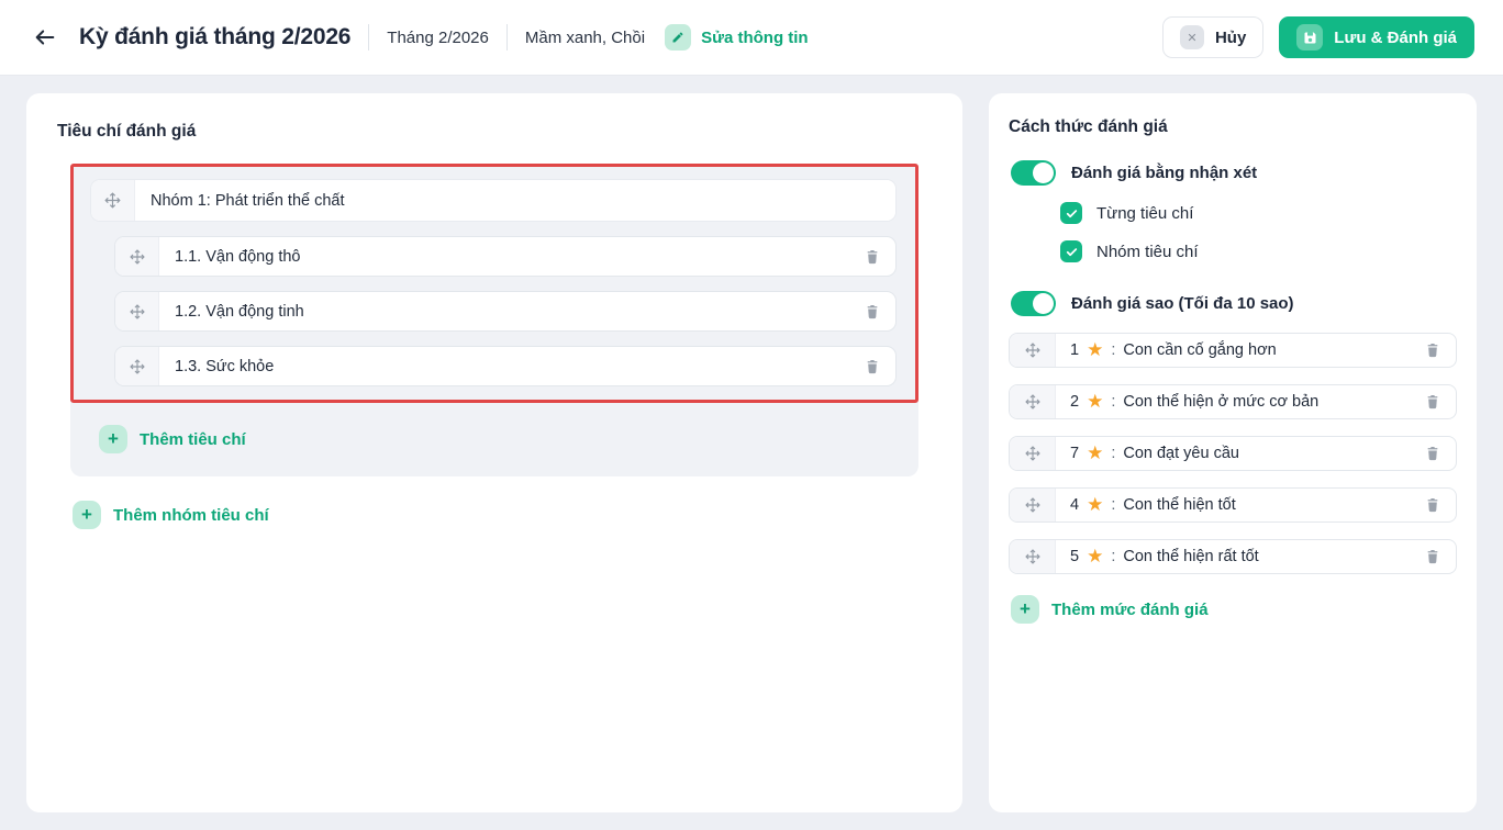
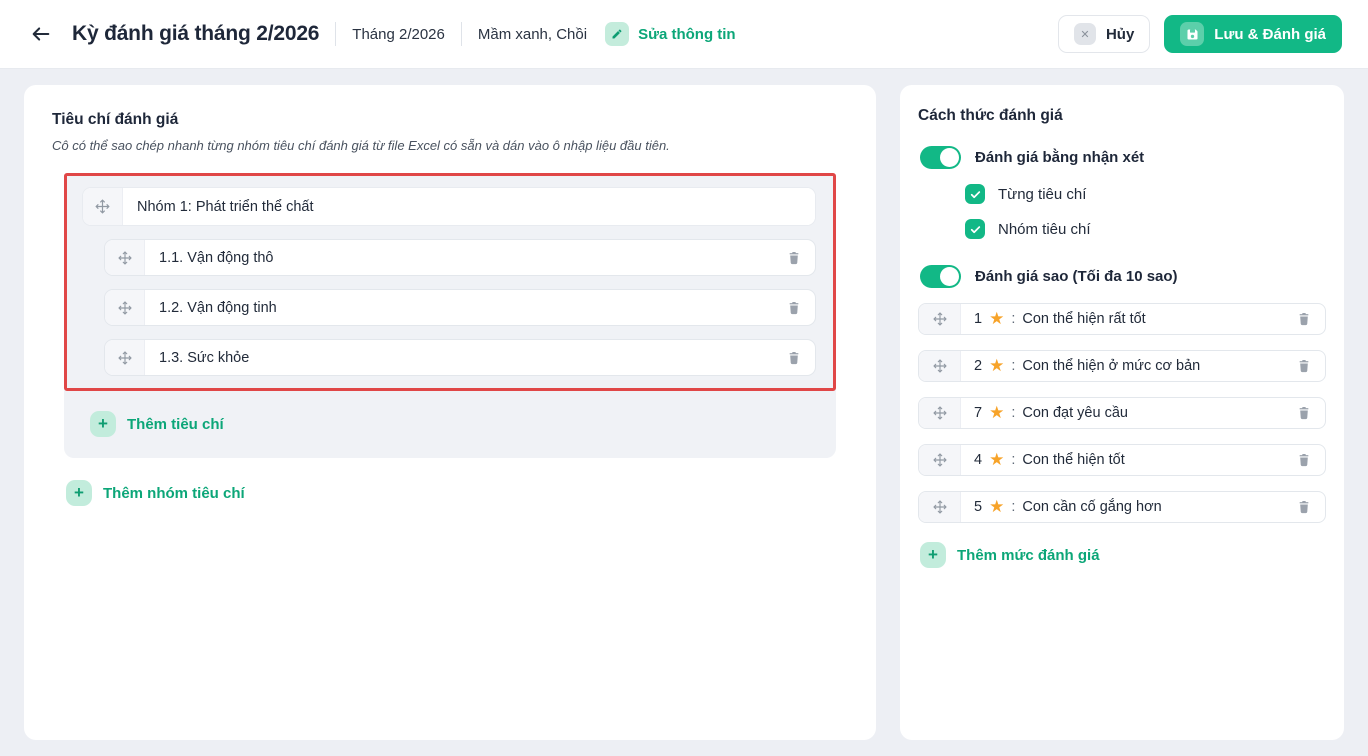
  Kỳ đánh giá tháng 2/2026
  Tháng 2/2026
  Mầm xanh, Chồi
  Sửa thông tin
  ✕
  Hủy
  Lưu & Đánh giá
  Tiêu chí đánh giá
+ Cô có thể sao chép nhanh từng nhóm tiêu chí đánh giá từ file Excel có sẵn và dán vào ô nhập liệu đầu tiên.
  Nhóm 1: Phát triển thể chất
  1.1. Vận động thô
  1.2. Vận động tinh
  1.3. Sức khỏe
  +
  Thêm tiêu chí
  +
  Thêm nhóm tiêu chí
  Cách thức đánh giá
  Đánh giá bằng nhận xét
  Từng tiêu chí
  Nhóm tiêu chí
  Đánh giá sao (Tối đa 10 sao)
  1
  ★
  :
- Con cần cố gắng hơn
+ Con thể hiện rất tốt
  2
  ★
  :
  Con thể hiện ở mức cơ bản
  7
  ★
  :
  Con đạt yêu cầu
  4
  ★
  :
  Con thể hiện tốt
  5
  ★
  :
- Con thể hiện rất tốt
+ Con cần cố gắng hơn
  +
  Thêm mức đánh giá
